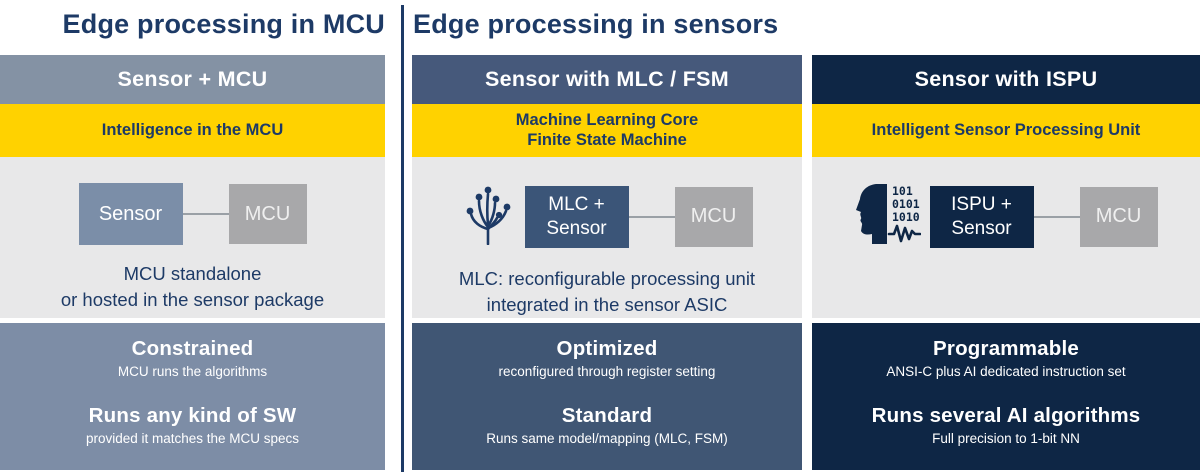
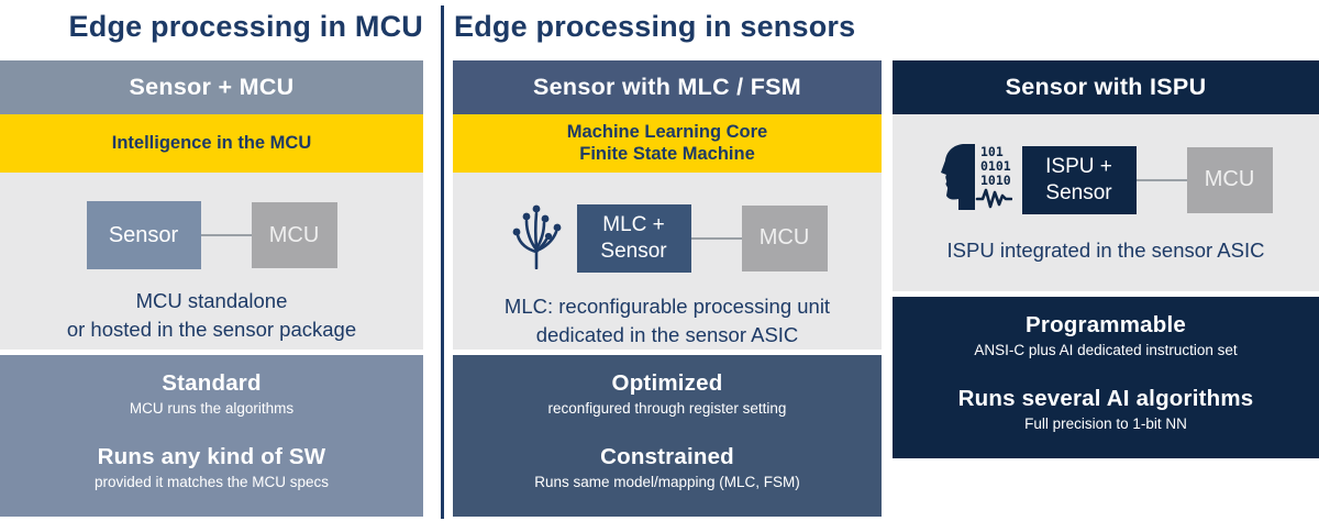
  Edge processing in MCU
  Edge processing in sensors
  Sensor + MCU
  Intelligence in the MCU
  Sensor
  MCU
  MCU standalone
  or hosted in the sensor package
- Constrained
+ Standard
  MCU runs the algorithms
  Runs any kind of SW
  provided it matches the MCU specs
  Sensor with MLC / FSM
  Machine Learning Core
  Finite State Machine
  MLC +
  Sensor
  MCU
  MLC: reconfigurable processing unit
- integrated in the sensor ASIC
+ dedicated in the sensor ASIC
  Optimized
  reconfigured through register setting
- Standard
+ Constrained
  Runs same model/mapping (MLC, FSM)
  Sensor with ISPU
- Intelligent Sensor Processing Unit
  101
  0101
  1010
  ISPU +
  Sensor
  MCU
+ ISPU integrated in the sensor ASIC
  Programmable
  ANSI-C plus AI dedicated instruction set
  Runs several AI algorithms
  Full precision to 1-bit NN
